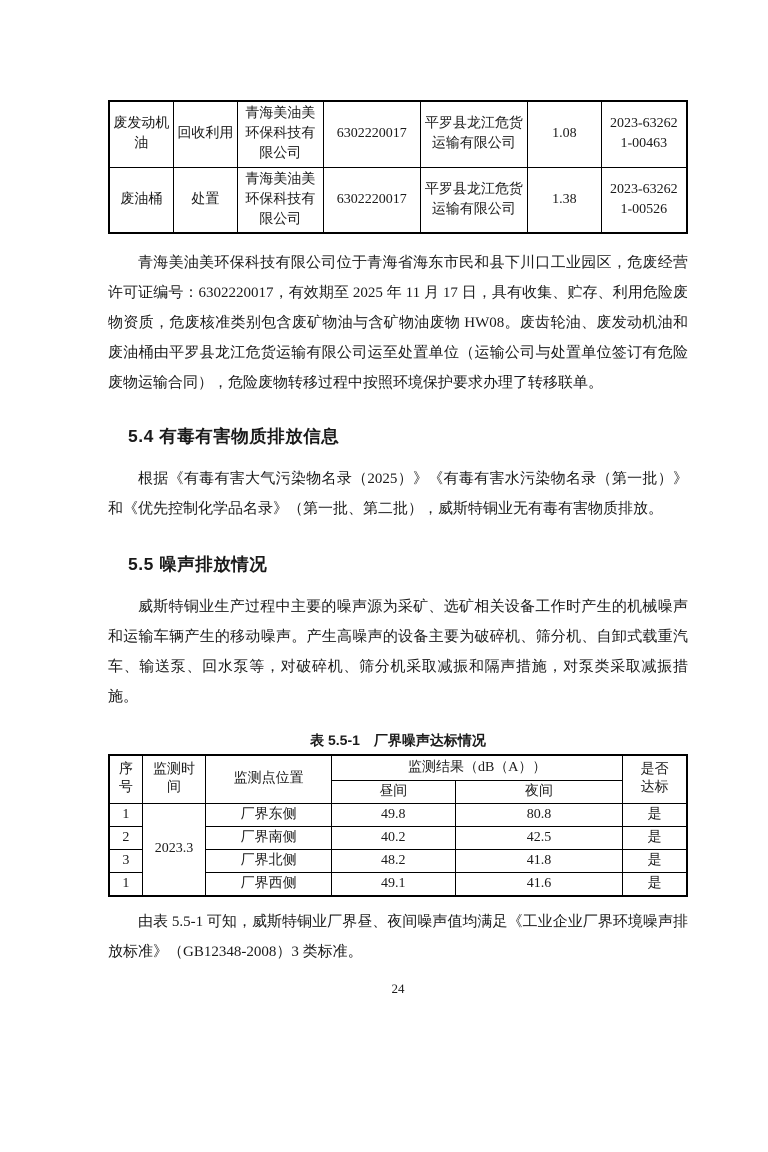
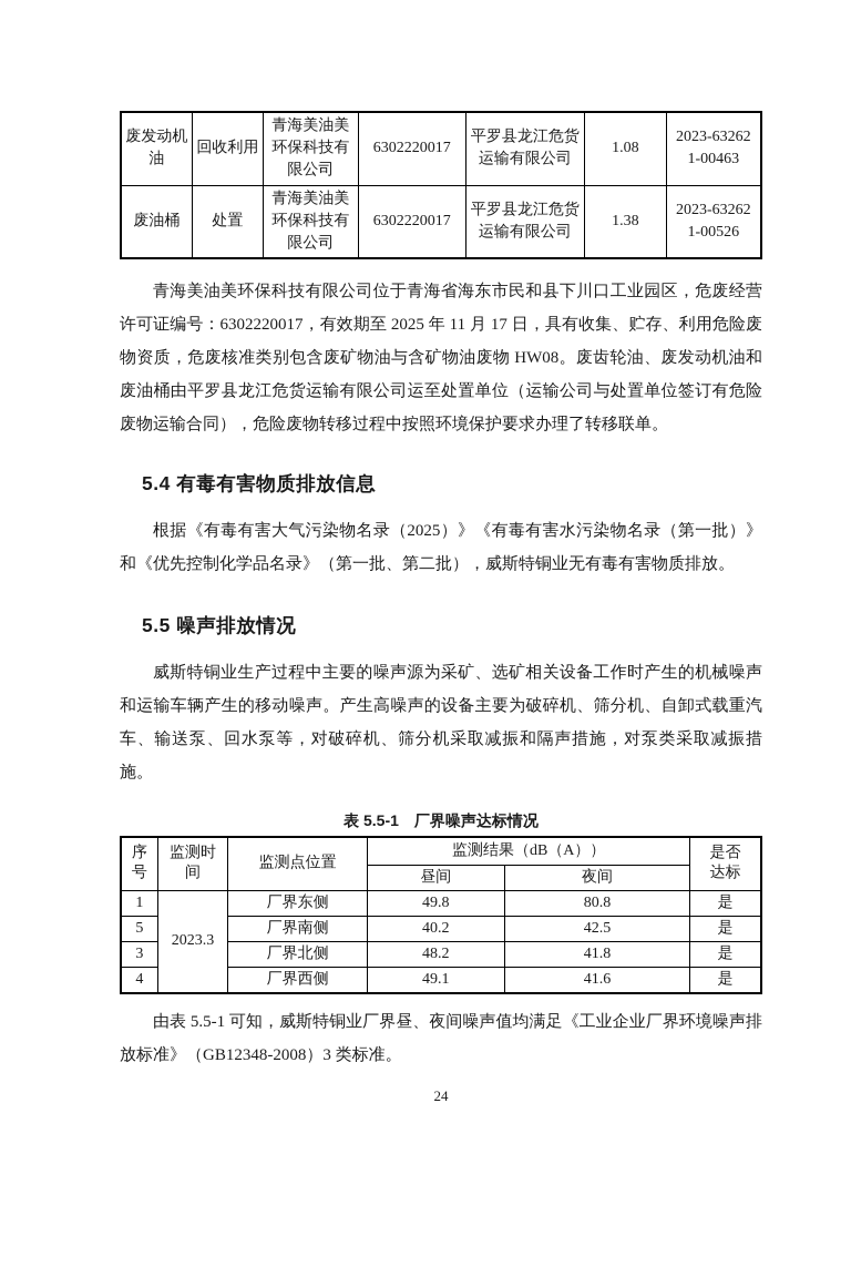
  废发动机 油	回收利用	青海美油美 环保科技有 限公司	6302220017	平罗县龙江危货 运输有限公司	1.08	2023-63262 1-00463
  废油桶	处置	青海美油美 环保科技有 限公司	6302220017	平罗县龙江危货 运输有限公司	1.38	2023-63262 1-00526
  青海美油美环保科技有限公司位于青海省海东市民和县下川口工业园区，危废经营许可证编号：6302220017，有效期至 2025 年 11 月 17 日，具有收集、贮存、利用危险废物资质，危废核准类别包含废矿物油与含矿物油废物 HW08。废齿轮油、废发动机油和废油桶由平罗县龙江危货运输有限公司运至处置单位（运输公司与处置单位签订有危险废物运输合同），危险废物转移过程中按照环境保护要求办理了转移联单。
  5.4 有毒有害物质排放信息
  根据《有毒有害大气污染物名录（2025）》《有毒有害水污染物名录（第一批）》和《优先控制化学品名录》（第一批、第二批），威斯特铜业无有毒有害物质排放。
  5.5 噪声排放情况
  威斯特铜业生产过程中主要的噪声源为采矿、选矿相关设备工作时产生的机械噪声和运输车辆产生的移动噪声。产生高噪声的设备主要为破碎机、筛分机、自卸式载重汽车、输送泵、回水泵等，对破碎机、筛分机采取减振和隔声措施，对泵类采取减振措施。
  表 5.5-1 厂界噪声达标情况
  序 号	监测时 间	监测点位置	监测结果（dB（A））	是否 达标
  昼间	夜间
  1	2023.3	厂界东侧	49.8	80.8	是
- 2	厂界南侧	40.2	42.5	是
+ 5	厂界南侧	40.2	42.5	是
  3	厂界北侧	48.2	41.8	是
- 1	厂界西侧	49.1	41.6	是
+ 4	厂界西侧	49.1	41.6	是
  由表 5.5-1 可知，威斯特铜业厂界昼、夜间噪声值均满足《工业企业厂界环境噪声排放标准》（GB12348-2008）3 类标准。
  24
